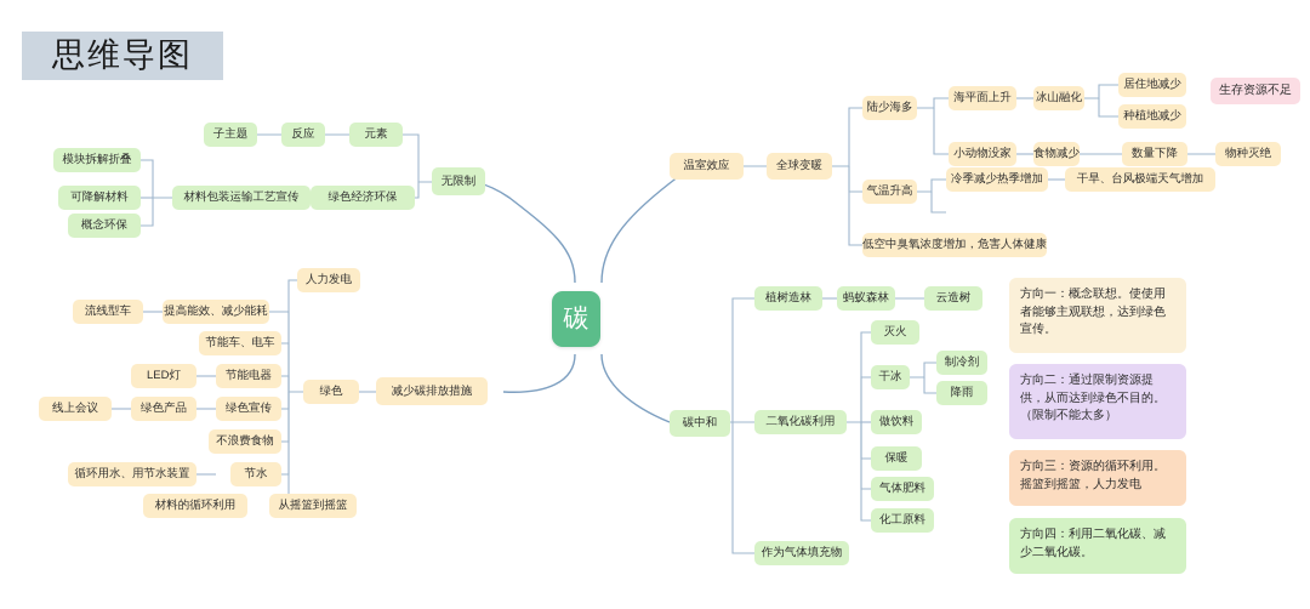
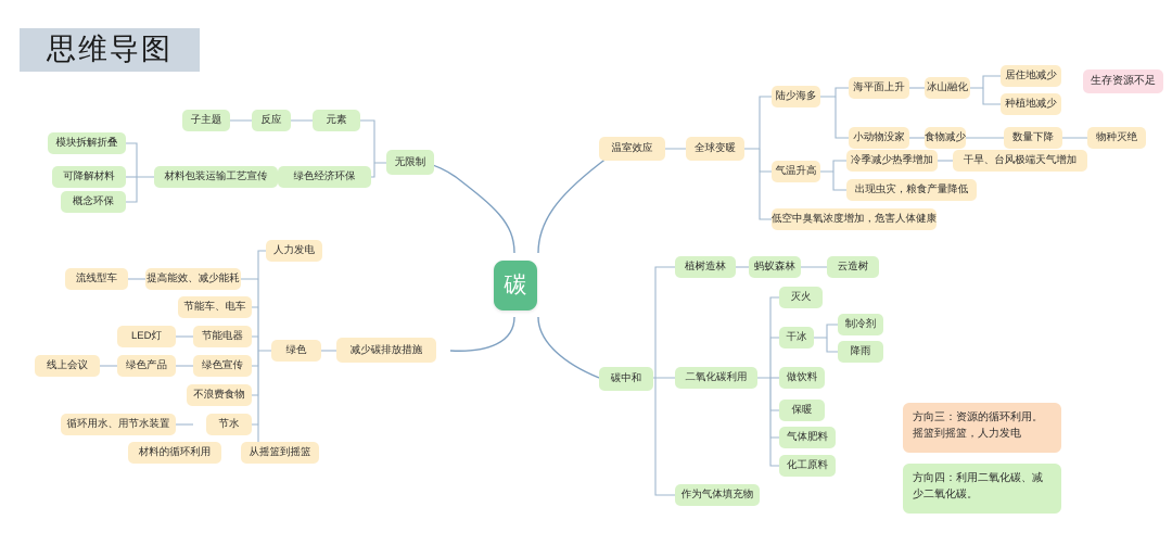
  思维导图
  碳
  无限制
  子主题
  反应
  元素
  材料包装运输工艺宣传
  绿色经济环保
  模块拆解折叠
  可降解材料
  概念环保
  温室效应
  全球变暖
  陆少海多
  气温升高
  低空中臭氧浓度增加，危害人体健康
  海平面上升
  小动物没家
  冰山融化
  食物减少
  居住地减少
  种植地减少
  数量下降
  物种灭绝
  生存资源不足
  冷季减少热季增加
  干旱、台风极端天气增加
+ 出现虫灾，粮食产量降低
  减少碳排放措施
  绿色
  人力发电
  提高能效、减少能耗
  流线型车
  节能车、电车
  节能电器
  LED灯
  绿色宣传
  绿色产品
  线上会议
  不浪费食物
  节水
  循环用水、用节水装置
  从摇篮到摇篮
  材料的循环利用
  碳中和
  植树造林
  蚂蚁森林
  云造树
  二氧化碳利用
  作为气体填充物
  灭火
  干冰
  制冷剂
  降雨
  做饮料
  保暖
  气体肥料
  化工原料
- 方向一：概念联想。使使用者能够主观联想，达到绿色宣传。
- 方向二：通过限制资源提供，从而达到绿色不目的。（限制不能太多）
  方向三：资源的循环利用。摇篮到摇篮，人力发电
  方向四：利用二氧化碳、减少二氧化碳。
